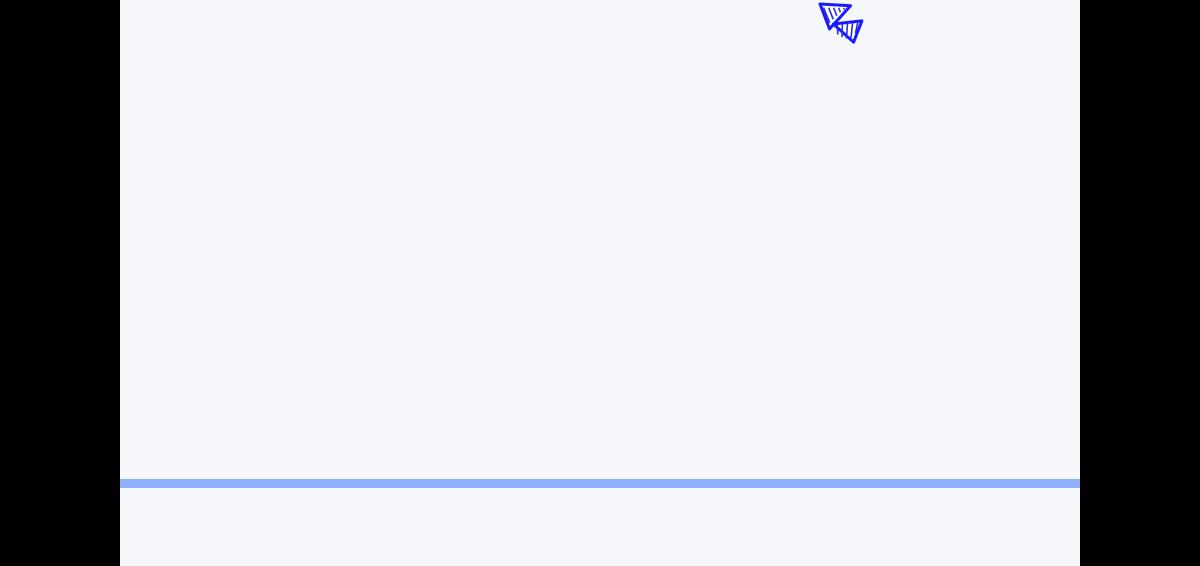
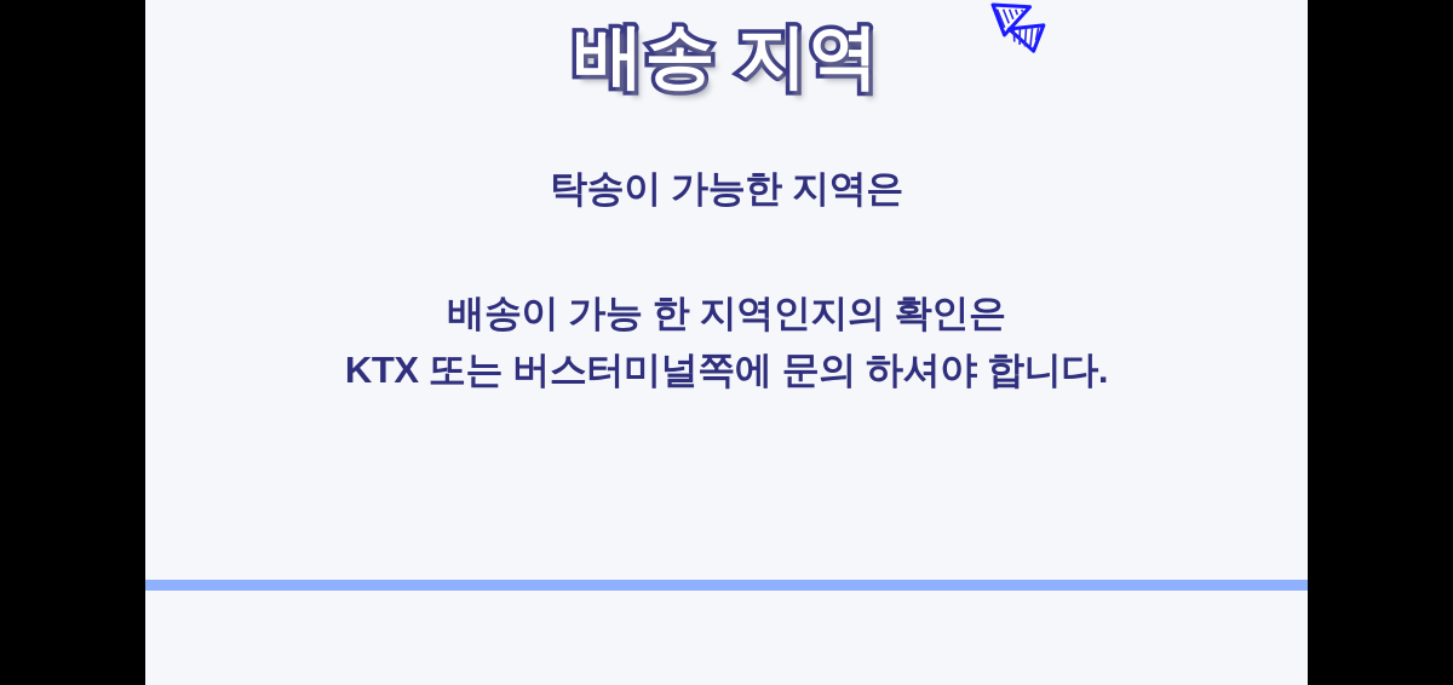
+ 배송 지역
+ 탁송이 가능한 지역은
+ 배송이 가능 한 지역인지의 확인은
+ KTX 또는 버스터미널쪽에 문의 하셔야 합니다.
